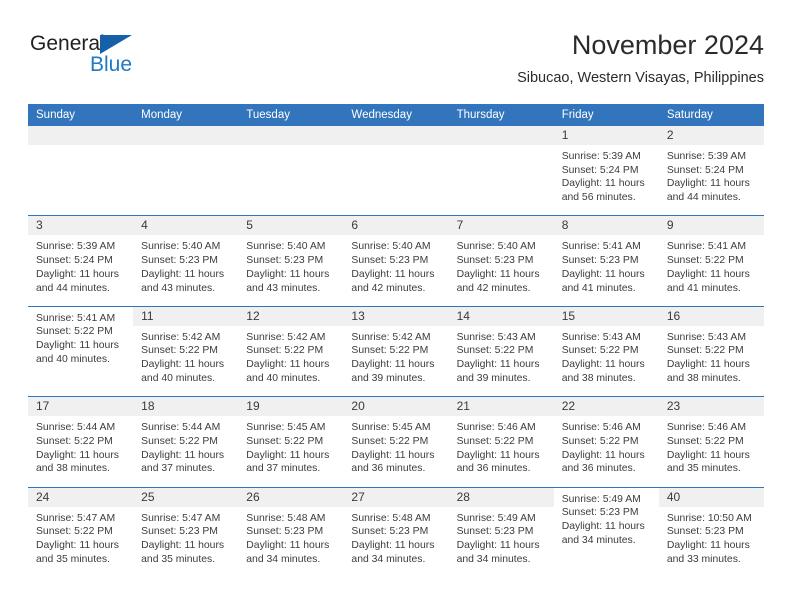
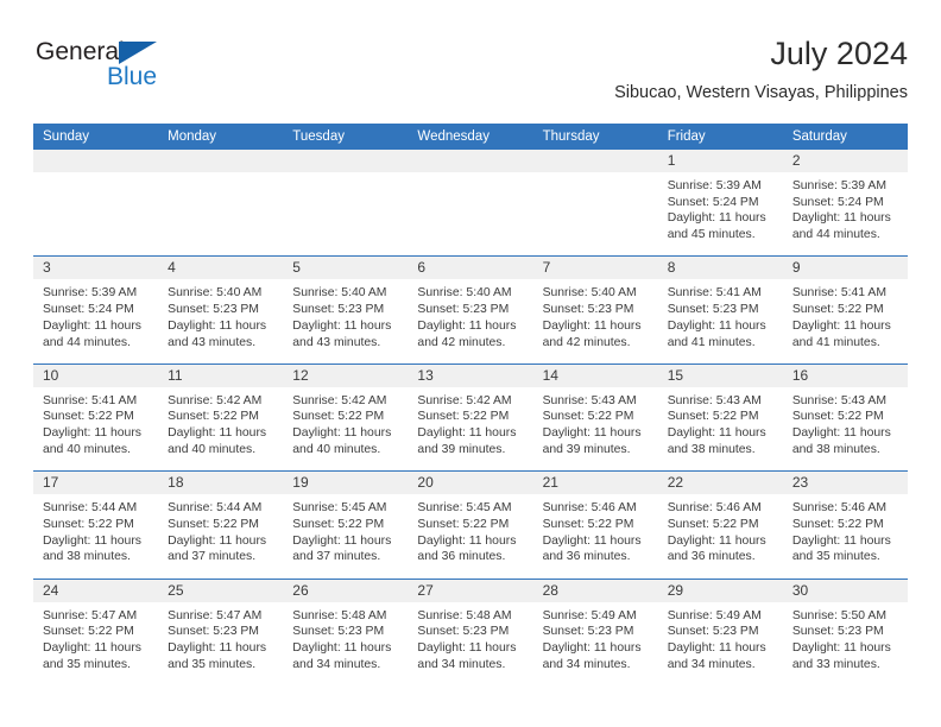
  General
  Blue
- November 2024
+ July 2024
  Sibucao, Western Visayas, Philippines
  Sunday
  Monday
  Tuesday
  Wednesday
  Thursday
  Friday
  Saturday
  1
  Sunrise: 5:39 AM
  Sunset: 5:24 PM
  Daylight: 11 hours
- and 56 minutes.
+ and 45 minutes.
  2
  Sunrise: 5:39 AM
  Sunset: 5:24 PM
  Daylight: 11 hours
  and 44 minutes.
  3
  Sunrise: 5:39 AM
  Sunset: 5:24 PM
  Daylight: 11 hours
  and 44 minutes.
  4
  Sunrise: 5:40 AM
  Sunset: 5:23 PM
  Daylight: 11 hours
  and 43 minutes.
  5
  Sunrise: 5:40 AM
  Sunset: 5:23 PM
  Daylight: 11 hours
  and 43 minutes.
  6
  Sunrise: 5:40 AM
  Sunset: 5:23 PM
  Daylight: 11 hours
  and 42 minutes.
  7
  Sunrise: 5:40 AM
  Sunset: 5:23 PM
  Daylight: 11 hours
  and 42 minutes.
  8
  Sunrise: 5:41 AM
  Sunset: 5:23 PM
  Daylight: 11 hours
  and 41 minutes.
  9
  Sunrise: 5:41 AM
  Sunset: 5:22 PM
  Daylight: 11 hours
  and 41 minutes.
+ 10
  Sunrise: 5:41 AM
  Sunset: 5:22 PM
  Daylight: 11 hours
  and 40 minutes.
  11
  Sunrise: 5:42 AM
  Sunset: 5:22 PM
  Daylight: 11 hours
  and 40 minutes.
  12
  Sunrise: 5:42 AM
  Sunset: 5:22 PM
  Daylight: 11 hours
  and 40 minutes.
  13
  Sunrise: 5:42 AM
  Sunset: 5:22 PM
  Daylight: 11 hours
  and 39 minutes.
  14
  Sunrise: 5:43 AM
  Sunset: 5:22 PM
  Daylight: 11 hours
  and 39 minutes.
  15
  Sunrise: 5:43 AM
  Sunset: 5:22 PM
  Daylight: 11 hours
  and 38 minutes.
  16
  Sunrise: 5:43 AM
  Sunset: 5:22 PM
  Daylight: 11 hours
  and 38 minutes.
  17
  Sunrise: 5:44 AM
  Sunset: 5:22 PM
  Daylight: 11 hours
  and 38 minutes.
  18
  Sunrise: 5:44 AM
  Sunset: 5:22 PM
  Daylight: 11 hours
  and 37 minutes.
  19
  Sunrise: 5:45 AM
  Sunset: 5:22 PM
  Daylight: 11 hours
  and 37 minutes.
  20
  Sunrise: 5:45 AM
  Sunset: 5:22 PM
  Daylight: 11 hours
  and 36 minutes.
  21
  Sunrise: 5:46 AM
  Sunset: 5:22 PM
  Daylight: 11 hours
  and 36 minutes.
  22
  Sunrise: 5:46 AM
  Sunset: 5:22 PM
  Daylight: 11 hours
  and 36 minutes.
  23
  Sunrise: 5:46 AM
  Sunset: 5:22 PM
  Daylight: 11 hours
  and 35 minutes.
  24
  Sunrise: 5:47 AM
  Sunset: 5:22 PM
  Daylight: 11 hours
  and 35 minutes.
  25
  Sunrise: 5:47 AM
  Sunset: 5:23 PM
  Daylight: 11 hours
  and 35 minutes.
  26
  Sunrise: 5:48 AM
  Sunset: 5:23 PM
  Daylight: 11 hours
  and 34 minutes.
  27
  Sunrise: 5:48 AM
  Sunset: 5:23 PM
  Daylight: 11 hours
  and 34 minutes.
  28
  Sunrise: 5:49 AM
  Sunset: 5:23 PM
  Daylight: 11 hours
  and 34 minutes.
+ 29
  Sunrise: 5:49 AM
  Sunset: 5:23 PM
  Daylight: 11 hours
  and 34 minutes.
- 40
+ 30
- Sunrise: 10:50 AM
+ Sunrise: 5:50 AM
  Sunset: 5:23 PM
  Daylight: 11 hours
  and 33 minutes.
